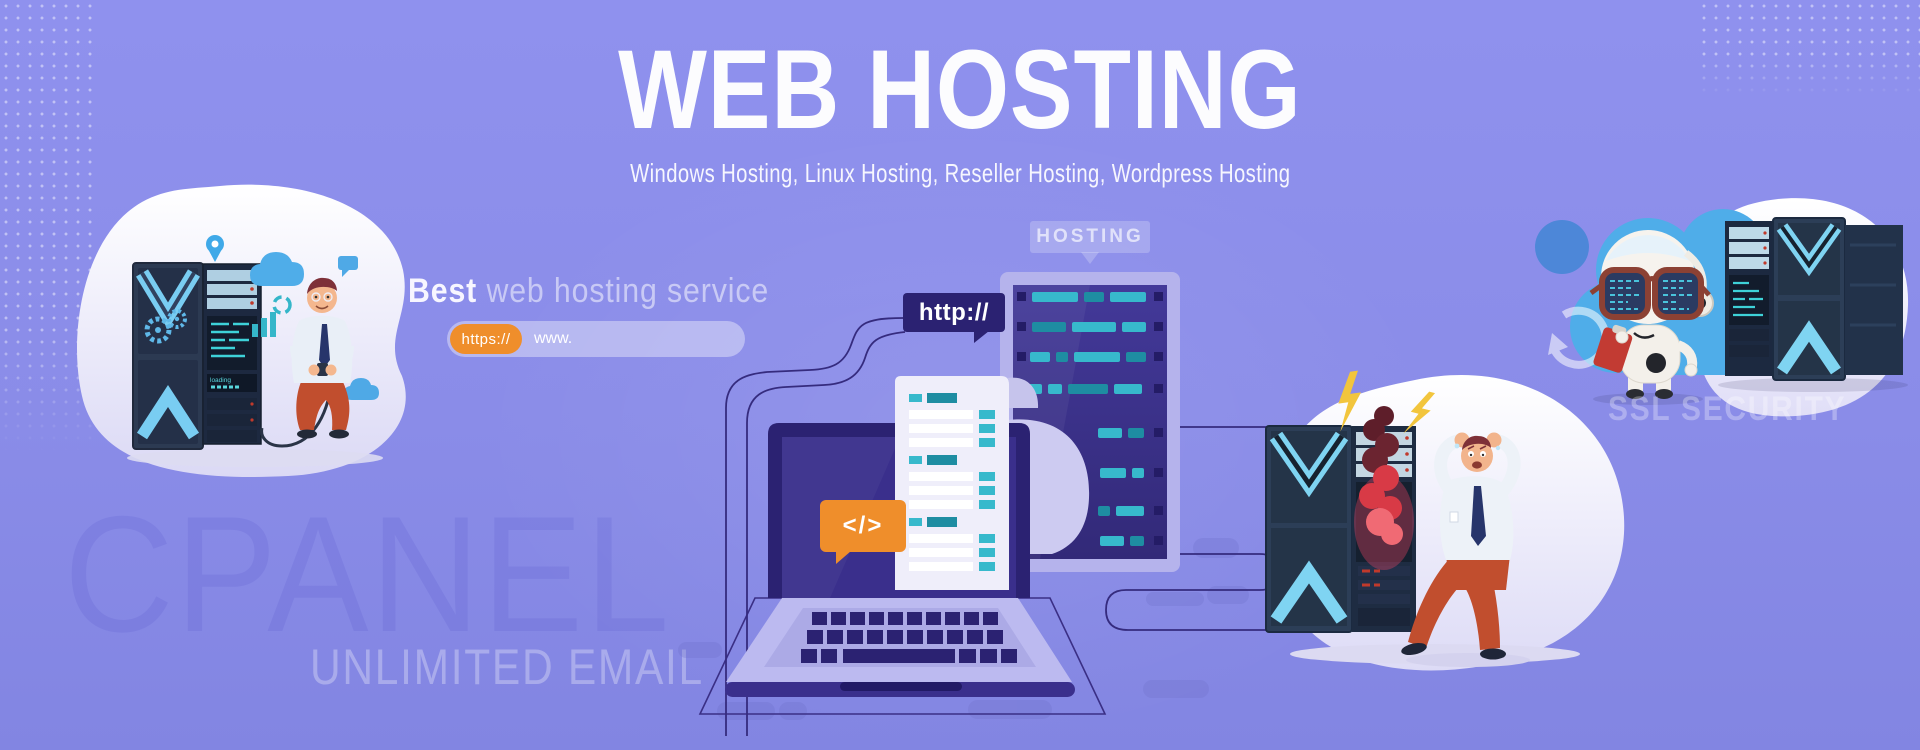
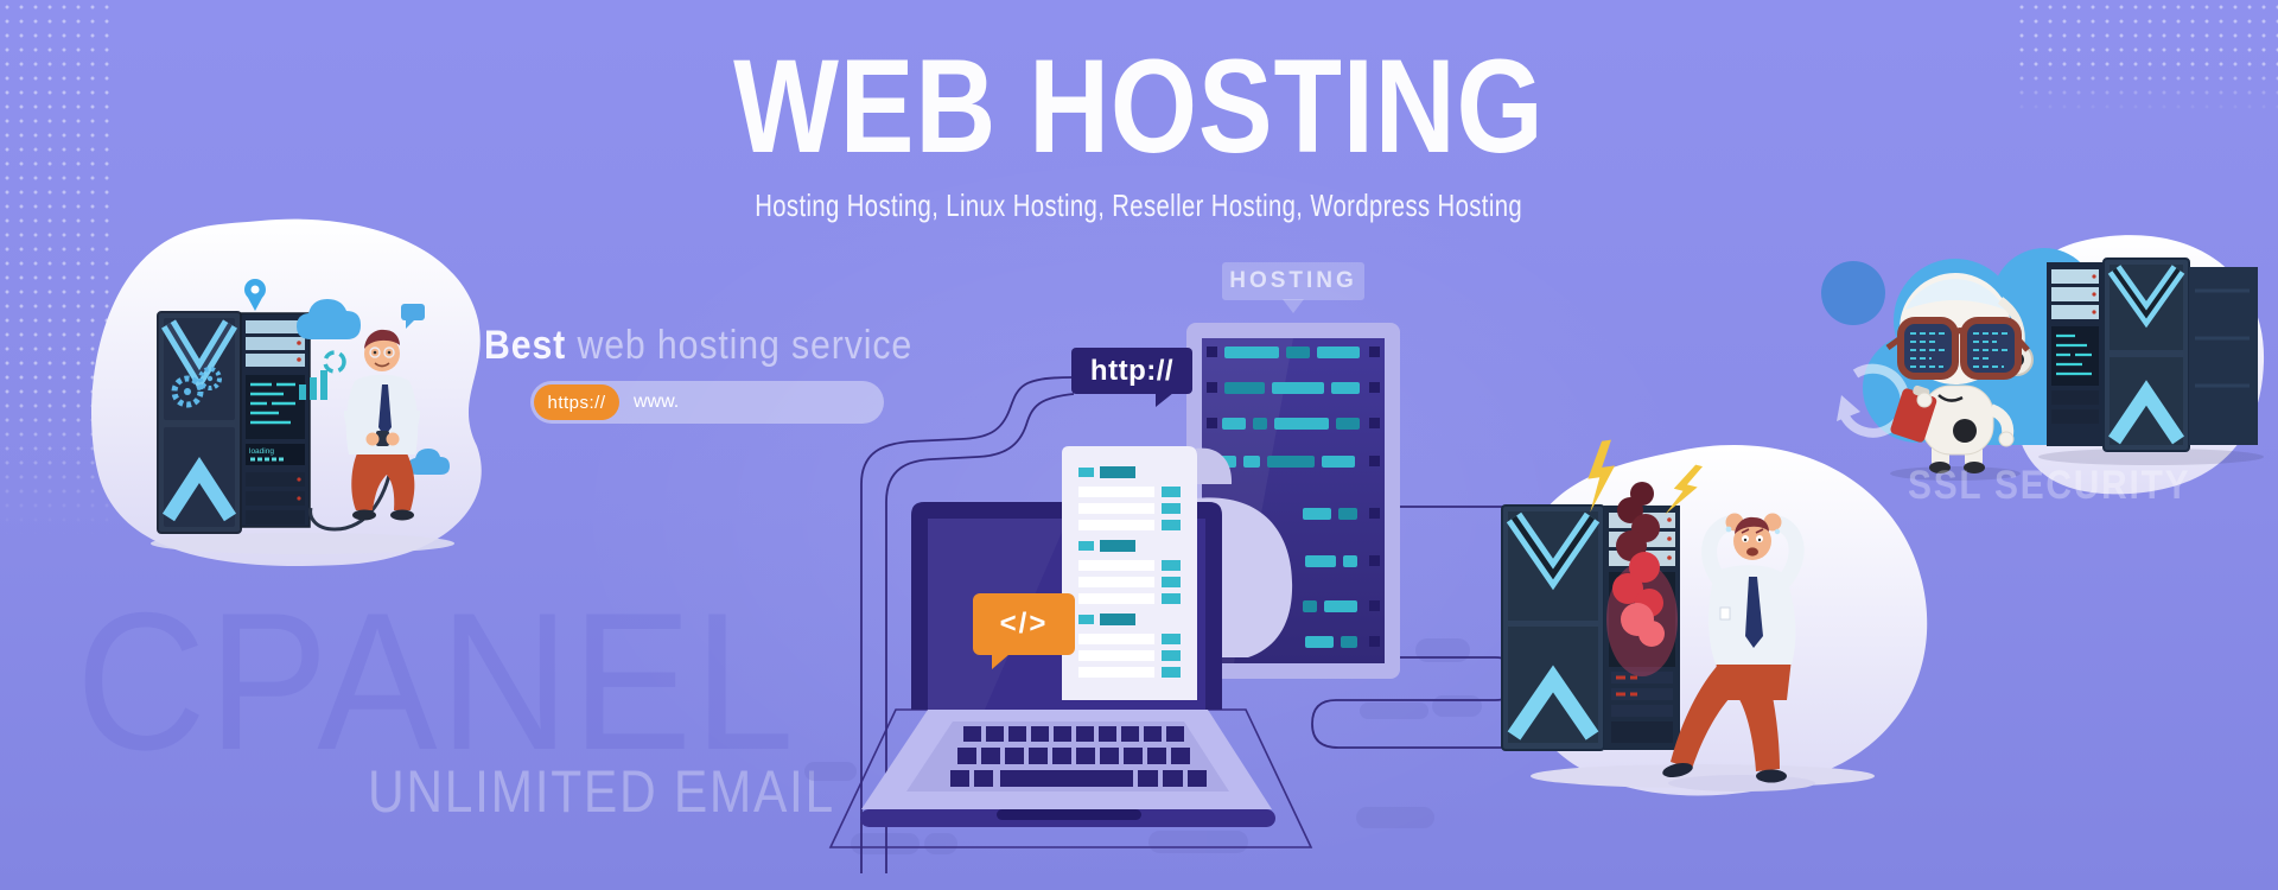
  CPANEL
  UNLIMITED EMAIL
  WEB HOSTING
- Windows Hosting, Linux Hosting, Reseller Hosting, Wordpress Hosting
+ Hosting Hosting, Linux Hosting, Reseller Hosting, Wordpress Hosting
  HOSTING
  http://
  </>
  Best web hosting service
  https://
  www.
  SSL SECURITY
